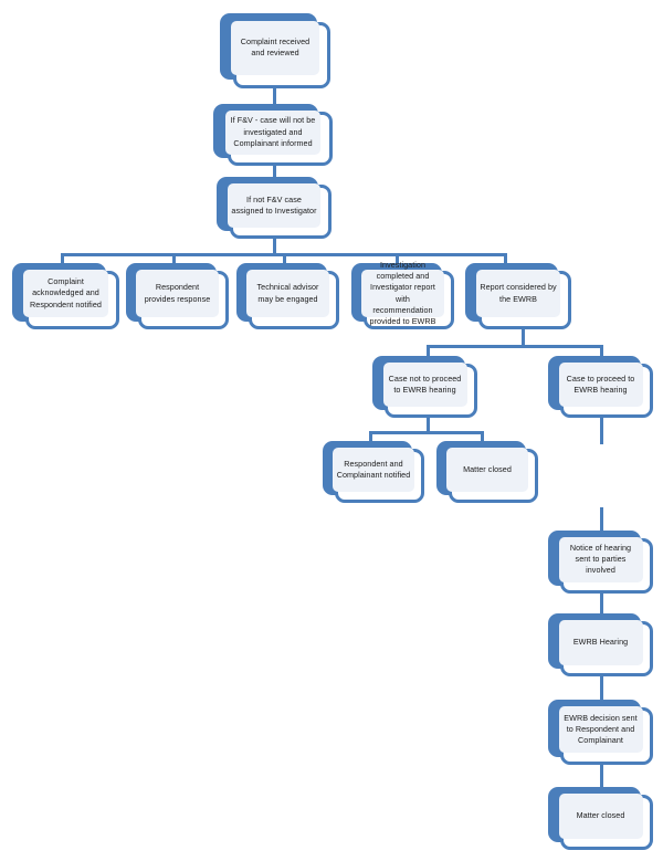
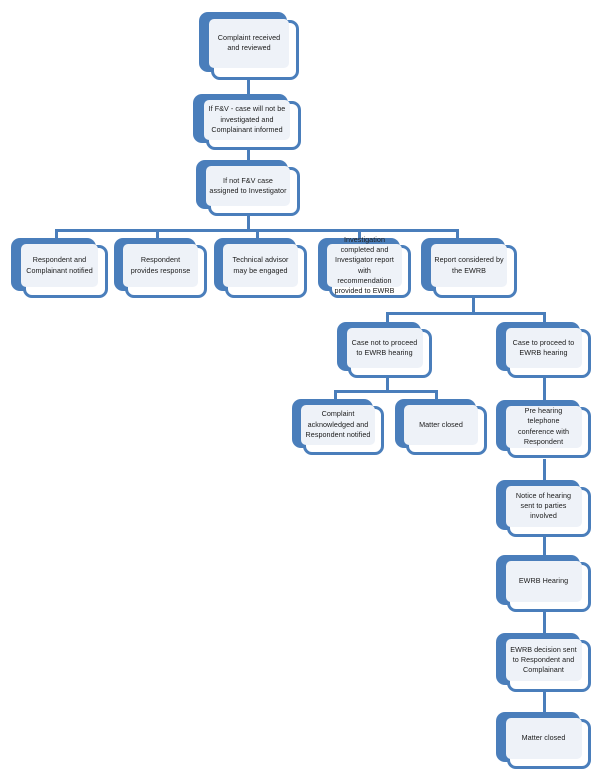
  Complaint received and reviewed
  If F&V - case will not be investigated and Complainant informed
  If not F&V case assigned to Investigator
- Complaint acknowledged and Respondent notified
+ Respondent and Complainant notified
  Respondent provides response
  Technical advisor may be engaged
  Investigation completed and Investigator report with recommendation provided to EWRB
  Report considered by the EWRB
  Case not to proceed to EWRB hearing
  Case to proceed to EWRB hearing
- Respondent and Complainant notified
+ Complaint acknowledged and Respondent notified
  Matter closed
+ Pre hearing telephone conference with Respondent
  Notice of hearing sent to parties involved
  EWRB Hearing
  EWRB decision sent to Respondent and Complainant
  Matter closed
